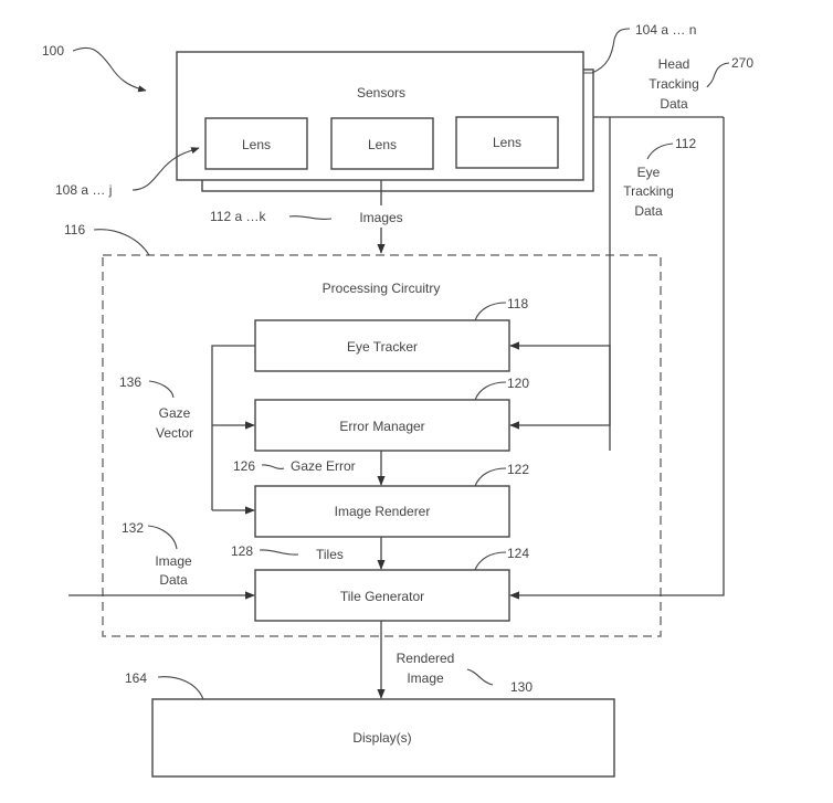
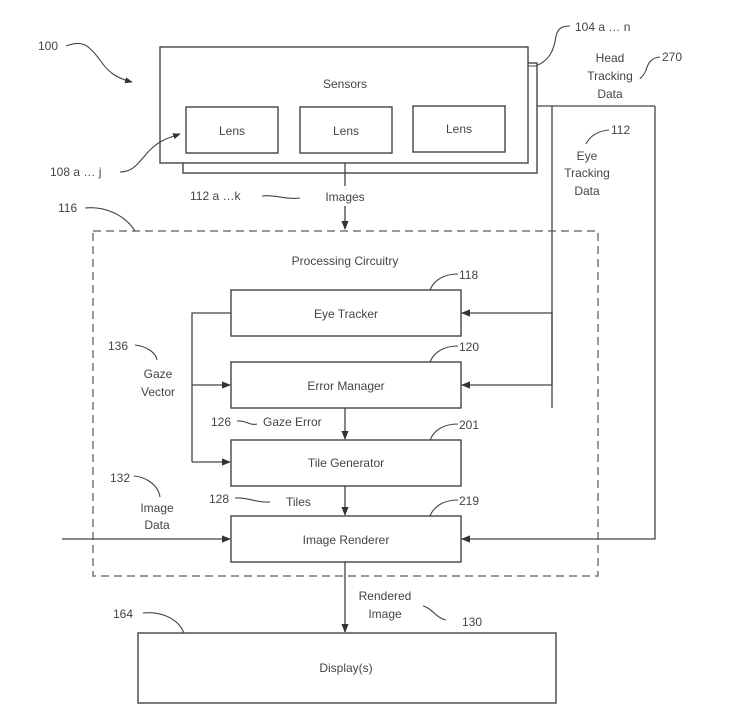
  100
  Sensors
  104 a … n
  Lens
  Lens
  Lens
  108 a … j
  Images
  112 a …k
  116
  Processing Circuitry
  Eye Tracker
  118
  Error Manager
  120
- Image Renderer
+ Tile Generator
- 122
+ 201
- Tile Generator
+ Image Renderer
- 124
+ 219
  136
  Gaze
  Vector
  126
  Gaze Error
  128
  Tiles
  132
  Image
  Data
  112
  Eye
  Tracking
  Data
  270
  Head
  Tracking
  Data
  Rendered
  Image
  130
  Display(s)
  164
